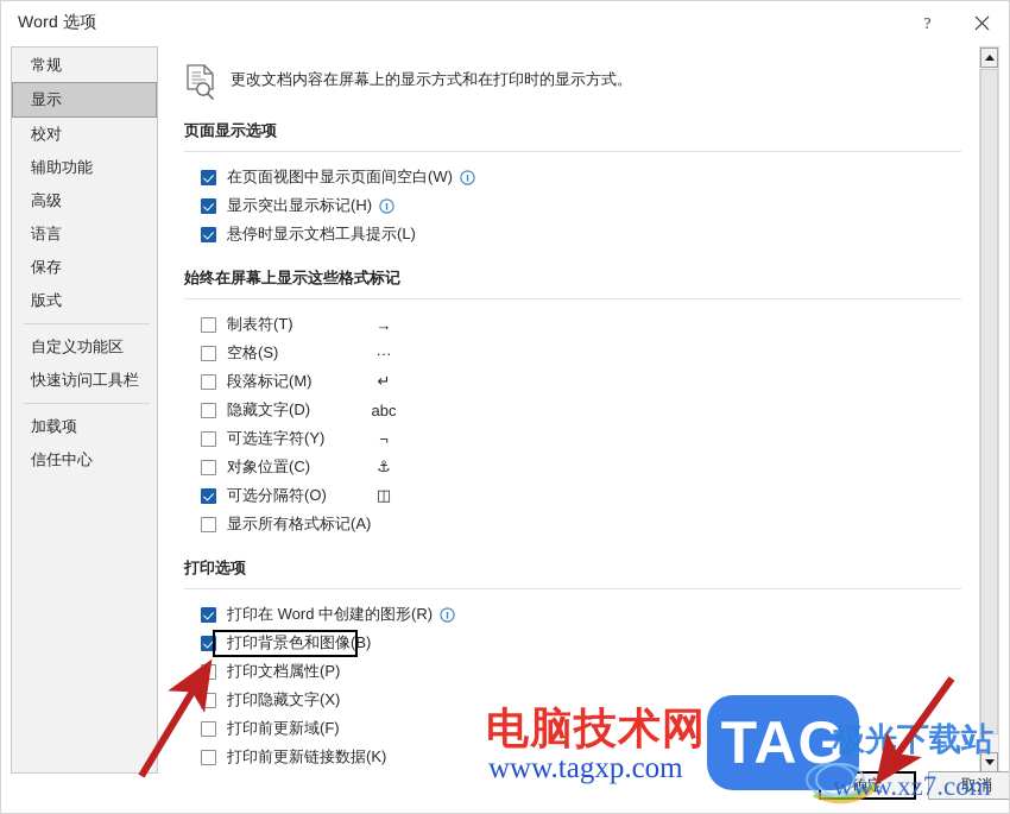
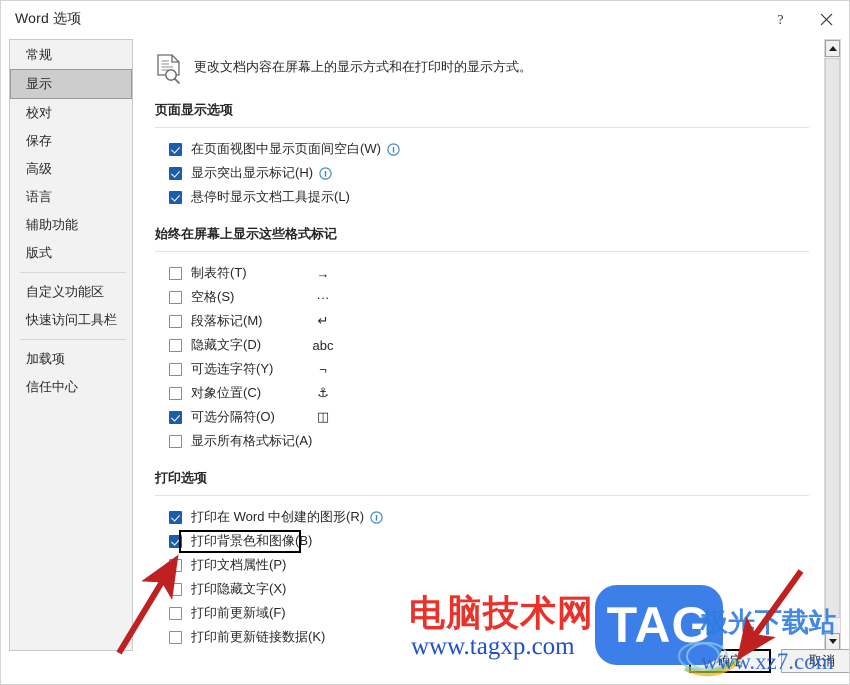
  Word 选项
  ?
  常规
  显示
  校对
- 辅助功能
+ 保存
  高级
  语言
- 保存
+ 辅助功能
  版式
  自定义功能区
  快速访问工具栏
  加载项
  信任中心
  更改文档内容在屏幕上的显示方式和在打印时的显示方式。
  页面显示选项
  在页面视图中显示页面间空白(W)
  显示突出显示标记(H)
  悬停时显示文档工具提示(L)
  始终在屏幕上显示这些格式标记
  制表符(T)
  →
  空格(S)
  ···
  段落标记(M)
  ↵
  隐藏文字(D)
  abc
  可选连字符(Y)
  ¬
  对象位置(C)
  ⚓
  可选分隔符(O)
  ◫
  显示所有格式标记(A)
  打印选项
  打印在 Word 中创建的图形(R)
  打印背景色和图像(B)
  打印文档属性(P)
  打印隐藏文字(X)
  打印前更新域(F)
  打印前更新链接数据(K)
  确定
  取消
  电脑技术网
  www.tagxp.com
  TAG
  极光下载站
  www.xz7.com
